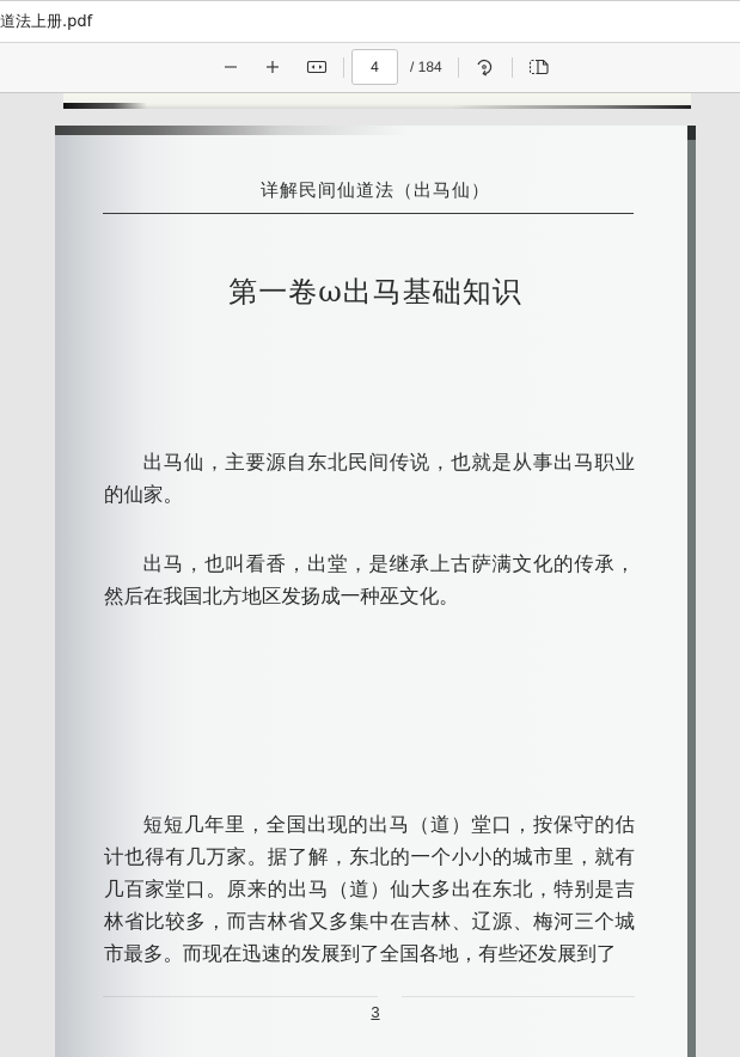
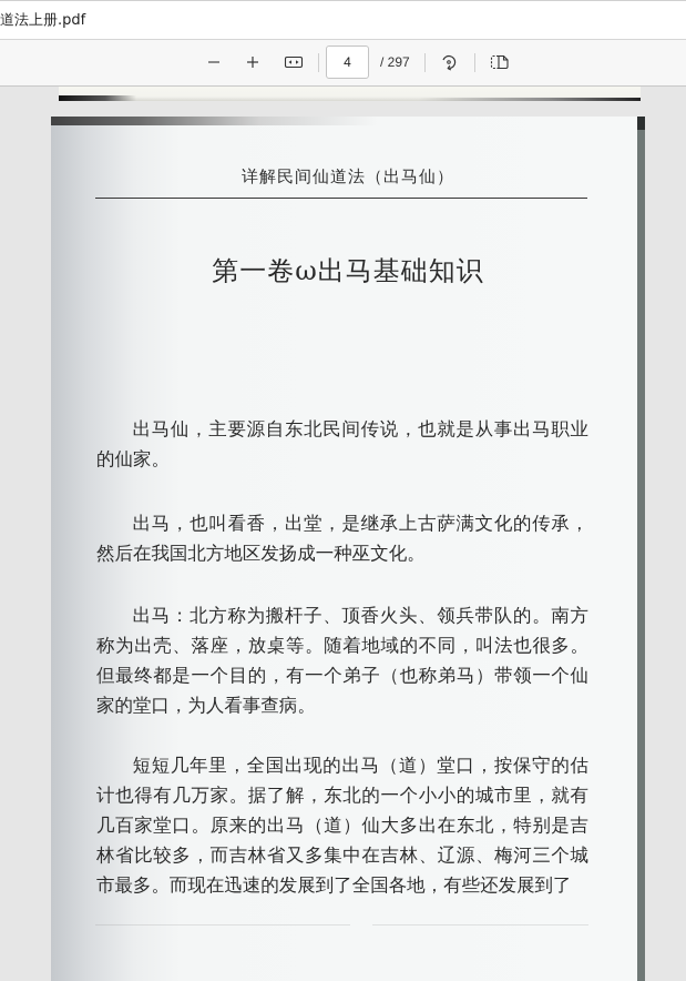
  道法上册.pdf
  4
- / 184
+ / 297
  详解民间仙道法（出马仙）
  第一卷ω出马基础知识
  出马仙，主要源自东北民间传说，也就是从事出马职业的仙家。
  出马，也叫看香，出堂，是继承上古萨满文化的传承，然后在我国北方地区发扬成一种巫文化。
+ 出马：北方称为搬杆子、顶香火头、领兵带队的。南方称为出壳、落座，放桌等。随着地域的不同，叫法也很多。但最终都是一个目的，有一个弟子（也称弟马）带领一个仙家的堂口，为人看事查病。
  短短几年里，全国出现的出马（道）堂口，按保守的估计也得有几万家。据了解，东北的一个小小的城市里，就有几百家堂口。原来的出马（道）仙大多出在东北，特别是吉林省比较多，而吉林省又多集中在吉林、辽源、梅河三个城市最多。而现在迅速的发展到了全国各地，有些还发展到了
- 3
